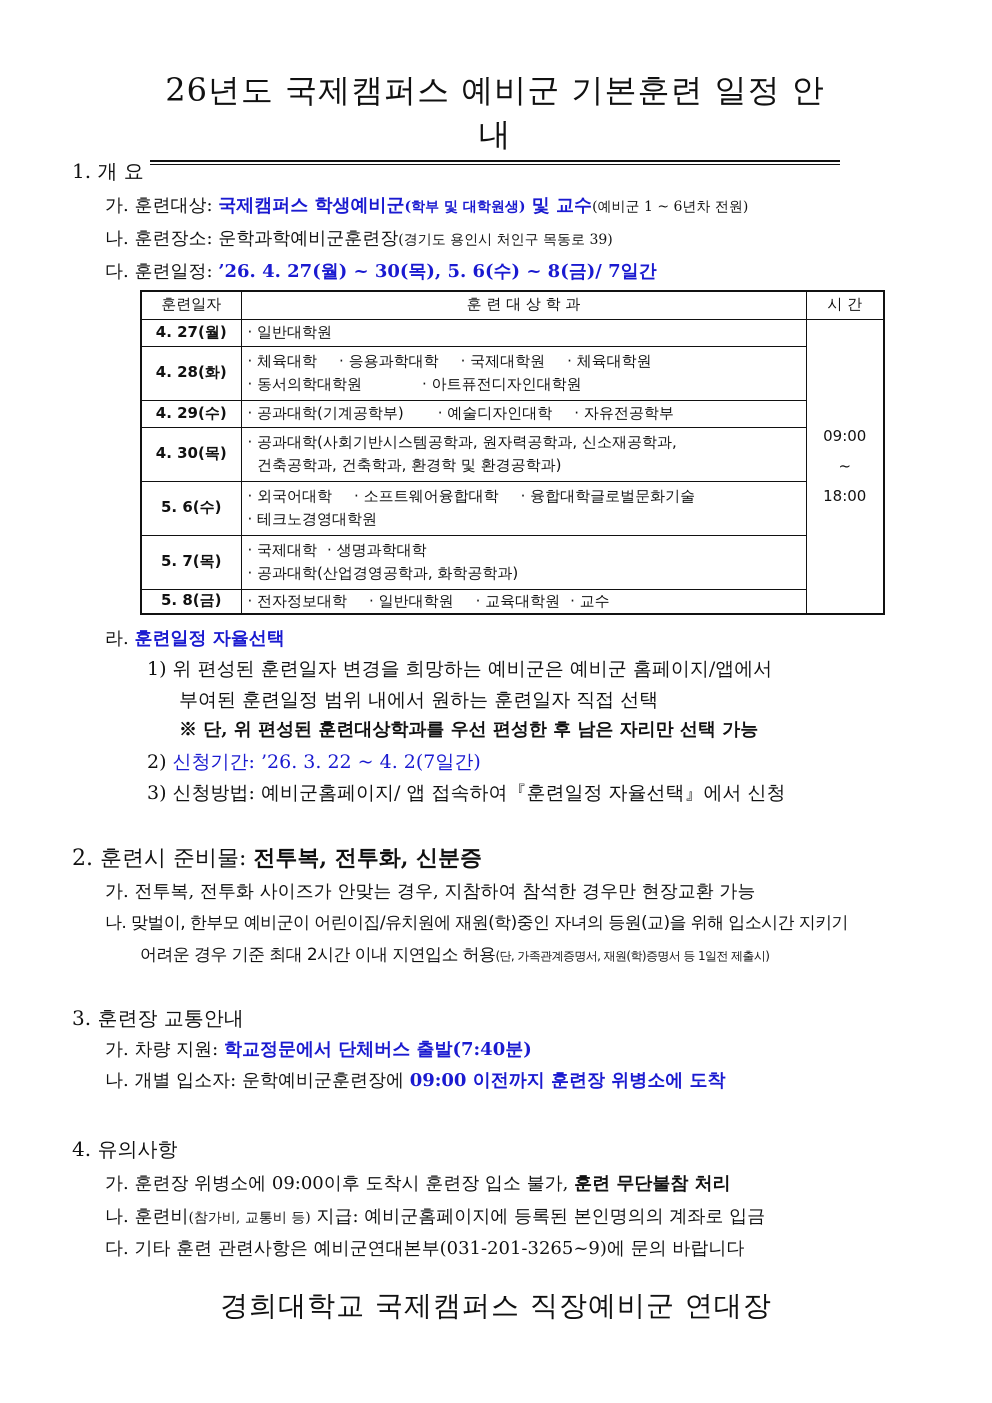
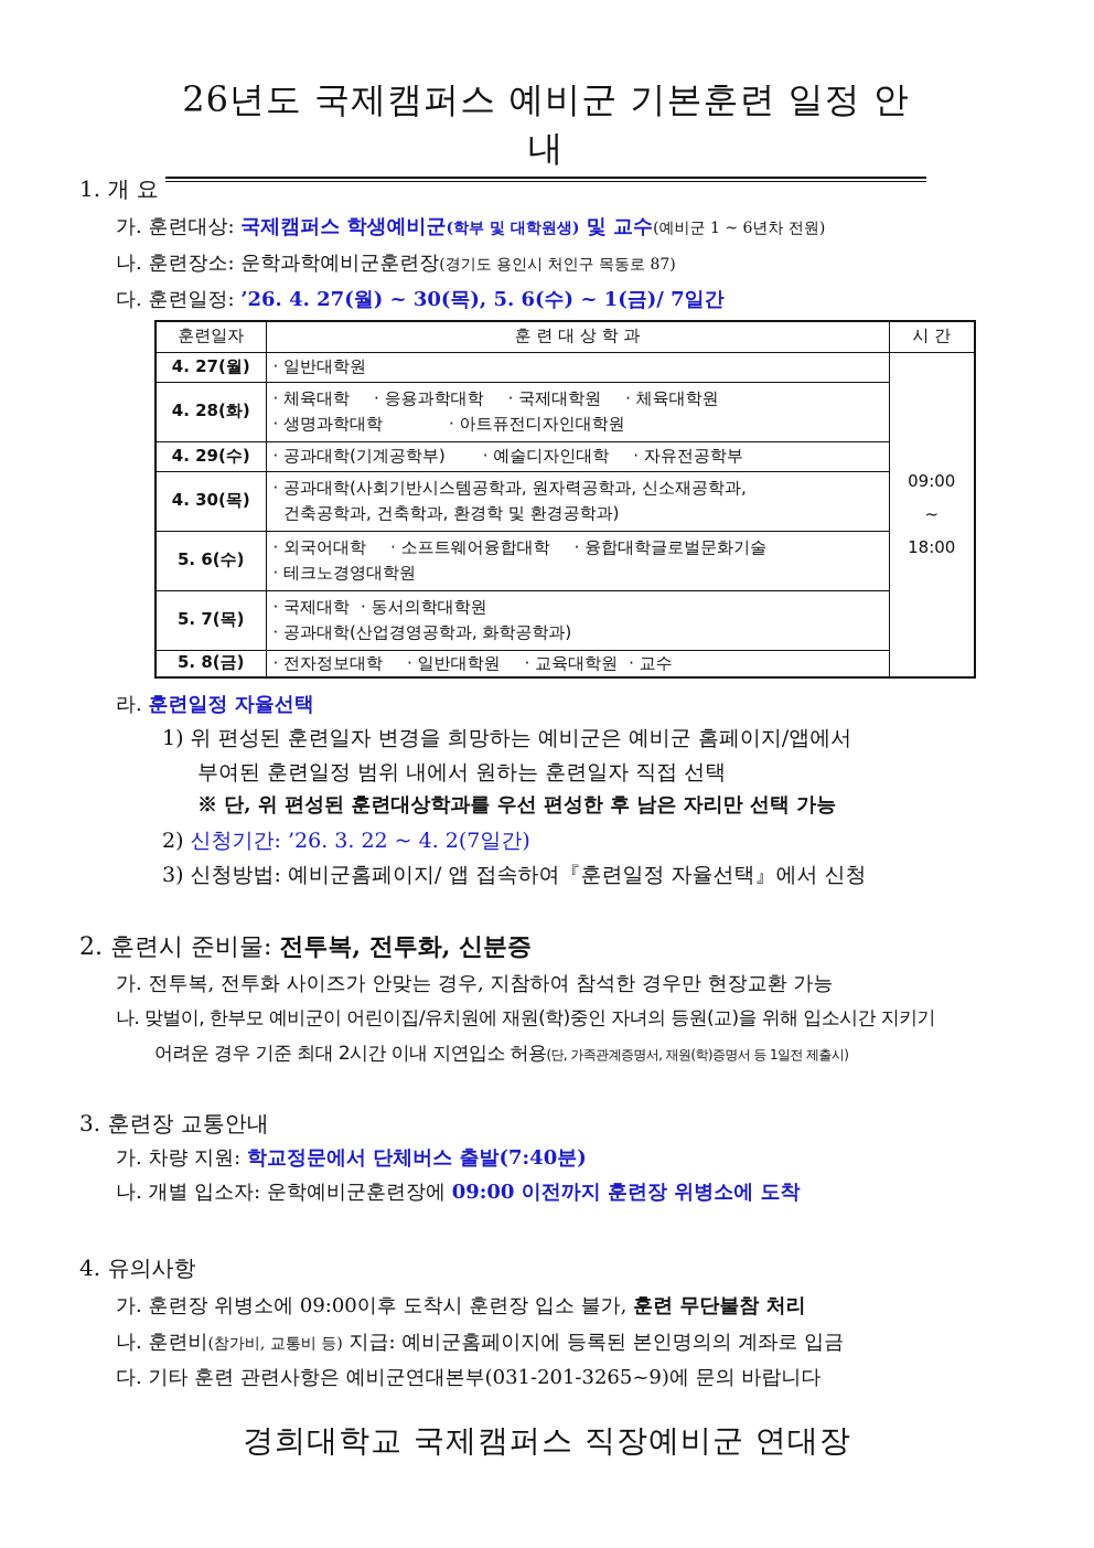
  26년도 국제캠퍼스 예비군 기본훈련 일정 안내
  1. 개 요
  가. 훈련대상: 국제캠퍼스 학생예비군(학부 및 대학원생) 및 교수(예비군 1 ~ 6년차 전원)
- 나. 훈련장소: 운학과학예비군훈련장(경기도 용인시 처인구 목동로 39)
+ 나. 훈련장소: 운학과학예비군훈련장(경기도 용인시 처인구 목동로 87)
- 다. 훈련일정: ’26. 4. 27(월) ~ 30(목), 5. 6(수) ~ 8(금)/ 7일간
+ 다. 훈련일정: ’26. 4. 27(월) ~ 30(목), 5. 6(수) ~ 1(금)/ 7일간
  훈련일자	훈 련 대 상 학 과	시 간
  4. 27(월)	· 일반대학원	09:00 ~ 18:00
- 4. 28(화)	· 체육대학 · 응용과학대학 · 국제대학원 · 체육대학원 · 동서의학대학원 · 아트퓨전디자인대학원
+ 4. 28(화)	· 체육대학 · 응용과학대학 · 국제대학원 · 체육대학원 · 생명과학대학 · 아트퓨전디자인대학원
  4. 29(수)	· 공과대학(기계공학부) · 예술디자인대학 · 자유전공학부
  4. 30(목)	· 공과대학(사회기반시스템공학과, 원자력공학과, 신소재공학과, 건축공학과, 건축학과, 환경학 및 환경공학과)
  5. 6(수)	· 외국어대학 · 소프트웨어융합대학 · 융합대학글로벌문화기술 · 테크노경영대학원
- 5. 7(목)	· 국제대학 · 생명과학대학 · 공과대학(산업경영공학과, 화학공학과)
+ 5. 7(목)	· 국제대학 · 동서의학대학원 · 공과대학(산업경영공학과, 화학공학과)
  5. 8(금)	· 전자정보대학 · 일반대학원 · 교육대학원 · 교수
  라. 훈련일정 자율선택
  1) 위 편성된 훈련일자 변경을 희망하는 예비군은 예비군 홈페이지/앱에서
  부여된 훈련일정 범위 내에서 원하는 훈련일자 직접 선택
  ※ 단, 위 편성된 훈련대상학과를 우선 편성한 후 남은 자리만 선택 가능
  2) 신청기간: ’26. 3. 22 ~ 4. 2(7일간)
  3) 신청방법: 예비군홈페이지/ 앱 접속하여『훈련일정 자율선택』에서 신청
  2. 훈련시 준비물: 전투복, 전투화, 신분증
  가. 전투복, 전투화 사이즈가 안맞는 경우, 지참하여 참석한 경우만 현장교환 가능
  나. 맞벌이, 한부모 예비군이 어린이집/유치원에 재원(학)중인 자녀의 등원(교)을 위해 입소시간 지키기
  어려운 경우 기준 최대 2시간 이내 지연입소 허용(단, 가족관계증명서, 재원(학)증명서 등 1일전 제출시)
  3. 훈련장 교통안내
  가. 차량 지원: 학교정문에서 단체버스 출발(7:40분)
  나. 개별 입소자: 운학예비군훈련장에 09:00 이전까지 훈련장 위병소에 도착
  4. 유의사항
  가. 훈련장 위병소에 09:00이후 도착시 훈련장 입소 불가, 훈련 무단불참 처리
  나. 훈련비(참가비, 교통비 등) 지급: 예비군홈페이지에 등록된 본인명의의 계좌로 입금
  다. 기타 훈련 관련사항은 예비군연대본부(031-201-3265~9)에 문의 바랍니다
  경희대학교 국제캠퍼스 직장예비군 연대장
